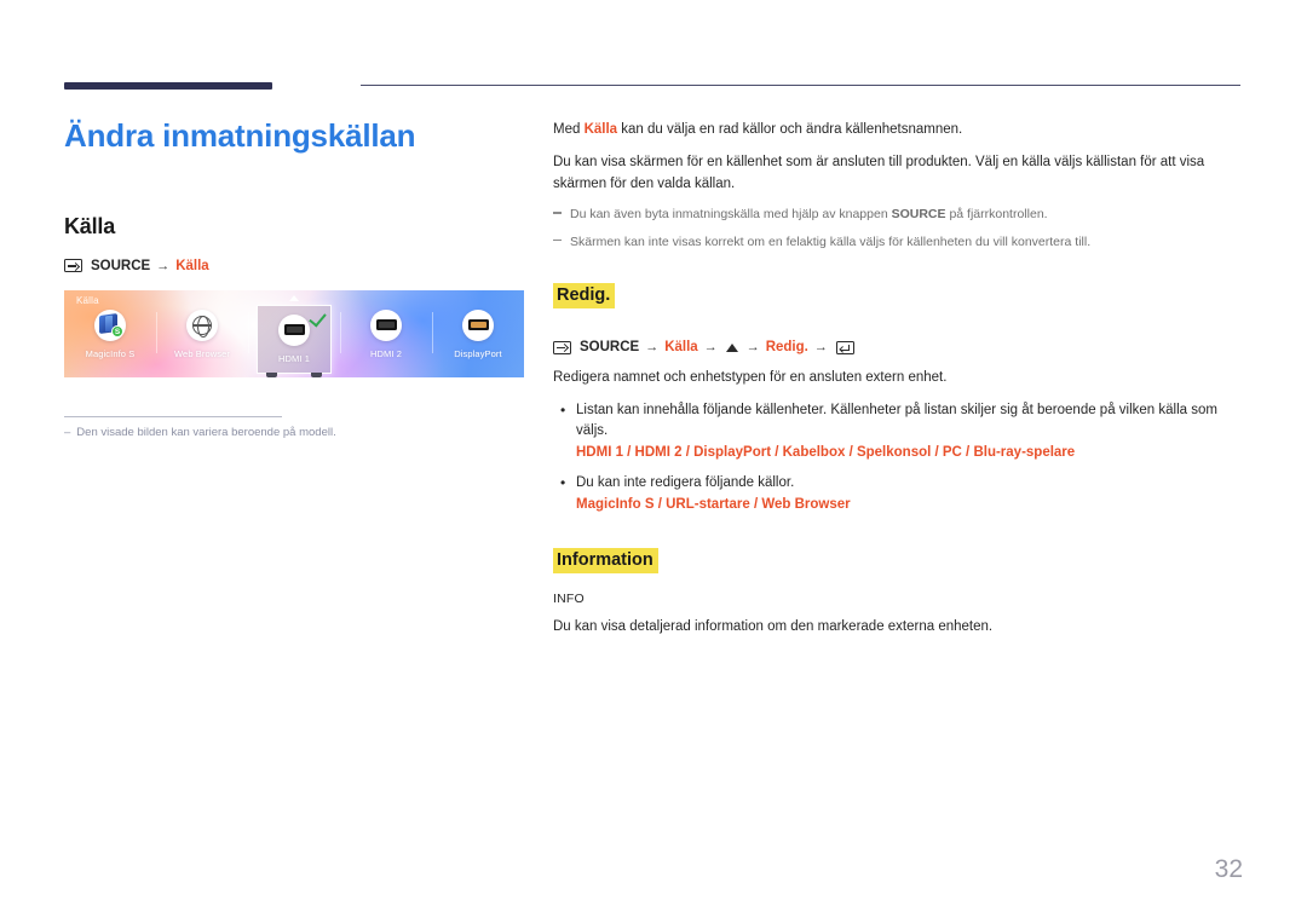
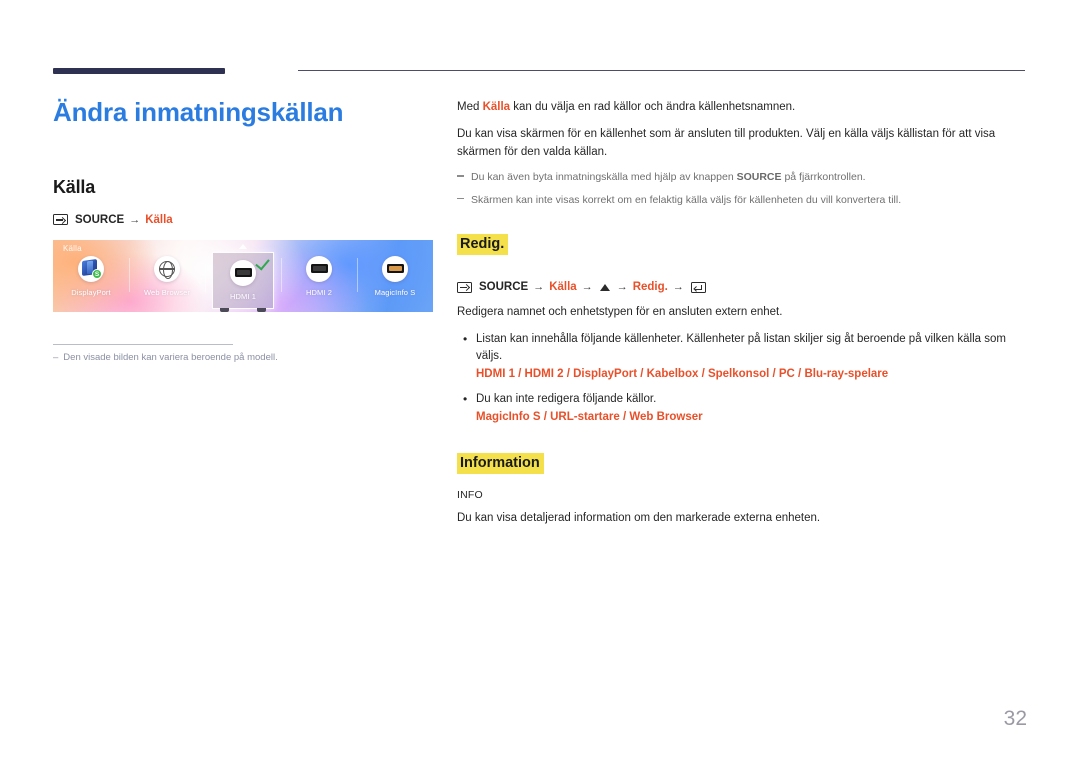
  Ändra inmatningskällan
  Källa
  SOURCE
  →
  Källa
  Källa
- MagicInfo S
+ DisplayPort
  Web Browser
  HDMI 1
  HDMI 2
- DisplayPort
+ MagicInfo S
  –
  Den visade bilden kan variera beroende på modell.
  Med Källa kan du välja en rad källor och ändra källenhetsnamnen.
  Du kan visa skärmen för en källenhet som är ansluten till produkten. Välj en källa väljs källistan för att visa skärmen för den valda källan.
  Du kan även byta inmatningskälla med hjälp av knappen SOURCE på fjärrkontrollen.
  Skärmen kan inte visas korrekt om en felaktig källa väljs för källenheten du vill konvertera till.
  Redig.
  SOURCE
  →
  Källa
  →
  →
  Redig.
  →
  Redigera namnet och enhetstypen för en ansluten extern enhet.
  Listan kan innehålla följande källenheter. Källenheter på listan skiljer sig åt beroende på vilken källa som väljs.
  HDMI 1 / HDMI 2 / DisplayPort / Kabelbox / Spelkonsol / PC / Blu-ray-spelare
  Du kan inte redigera följande källor.
  MagicInfo S / URL-startare / Web Browser
  Information
  INFO
  Du kan visa detaljerad information om den markerade externa enheten.
  32
